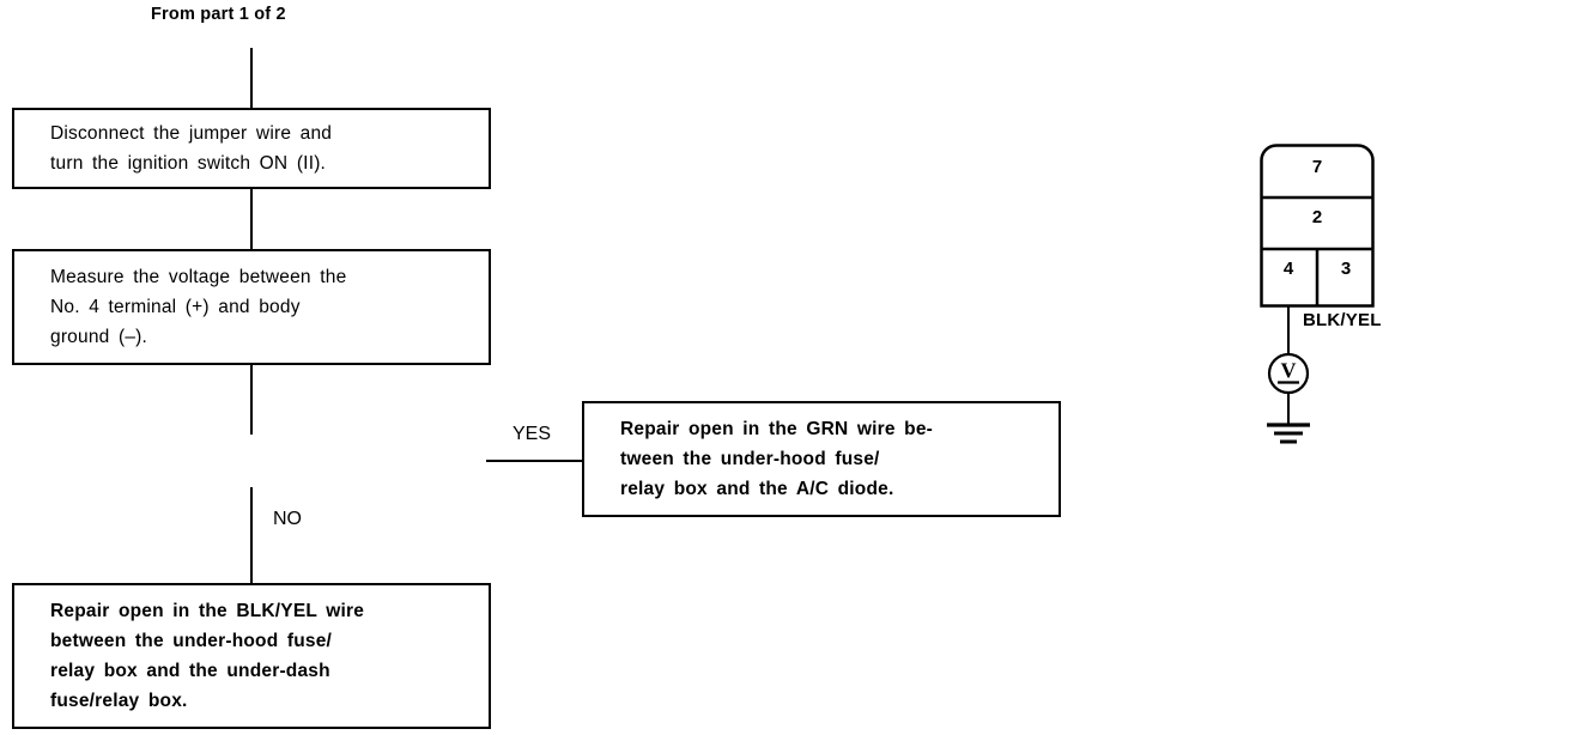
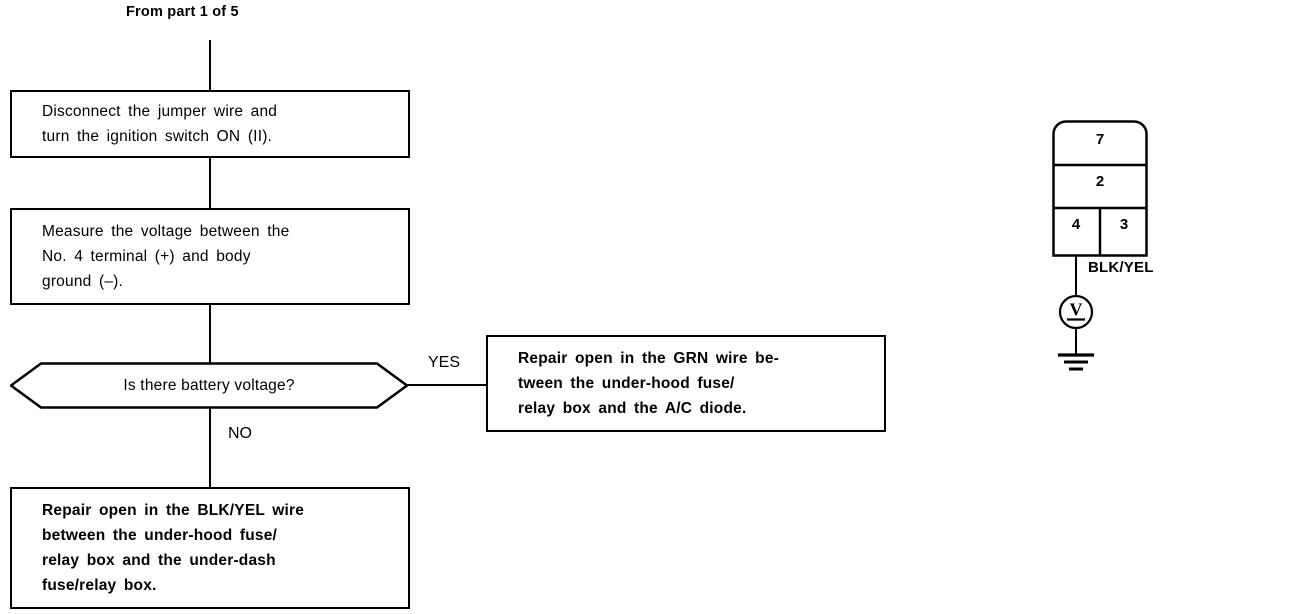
- From part 1 of 2
+ From part 1 of 5
  Disconnect the jumper wire and
  turn the ignition switch ON (II).
  Measure the voltage between the
  No. 4 terminal (+) and body
  ground (–).
+ Is there battery voltage?
  YES
  NO
  Repair open in the GRN wire be-
  tween the under-hood fuse/
  relay box and the A/C diode.
  Repair open in the BLK/YEL wire
  between the under-hood fuse/
  relay box and the under-dash
  fuse/relay box.
  7
  2
  4
  3
  BLK/YEL
  V
